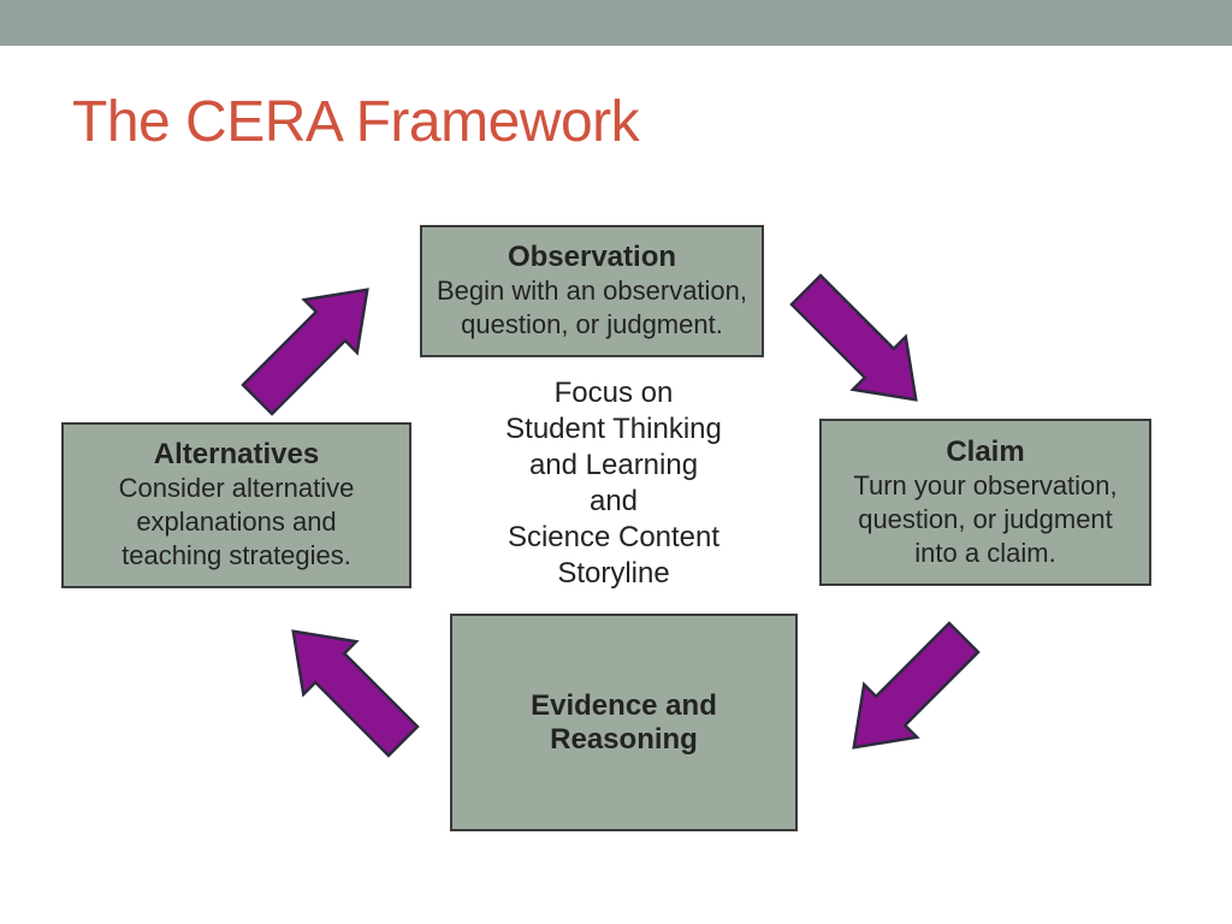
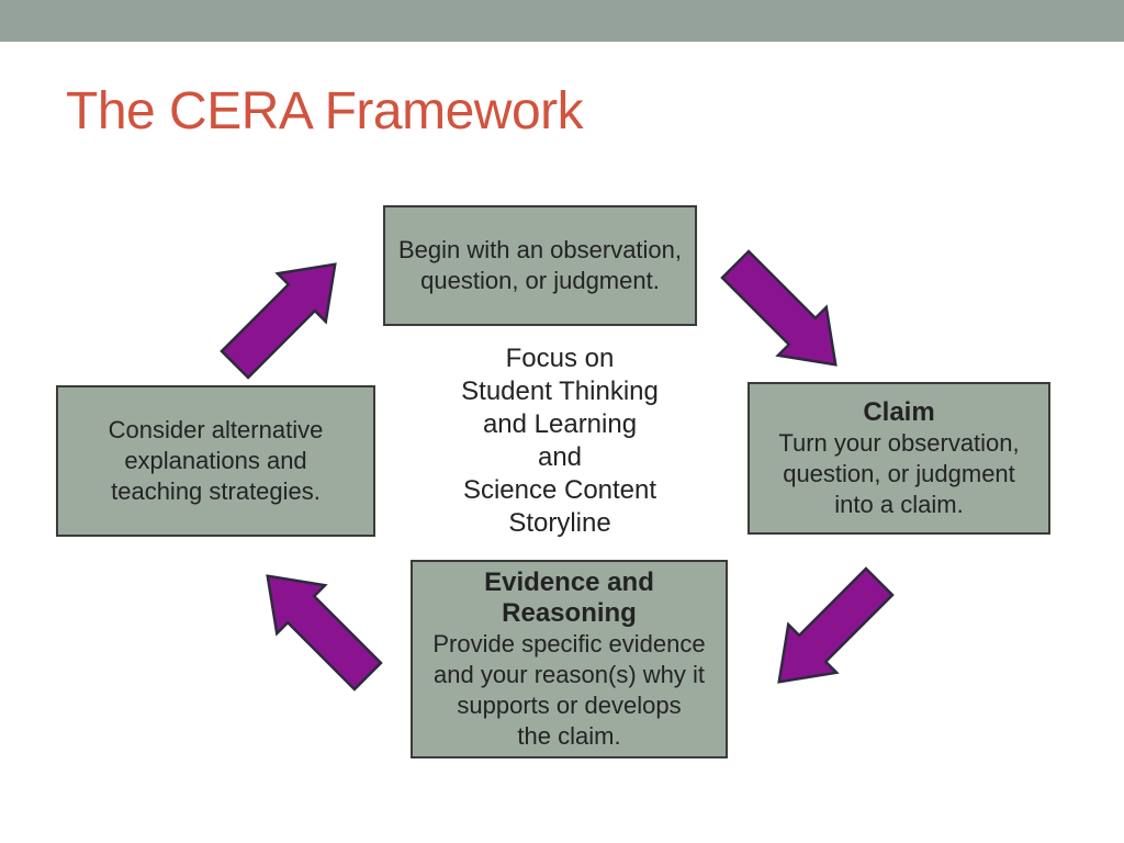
  The CERA Framework
- Observation
  Begin with an observation,
  question, or judgment.
  Claim
  Turn your observation,
  question, or judgment
  into a claim.
- Alternatives
  Consider alternative
  explanations and
  teaching strategies.
  Evidence and Reasoning
+ Provide specific evidence
+ and your reason(s) why it
+ supports or develops
+ the claim.
  Focus on
  Student Thinking
  and Learning
  and
  Science Content
  Storyline
